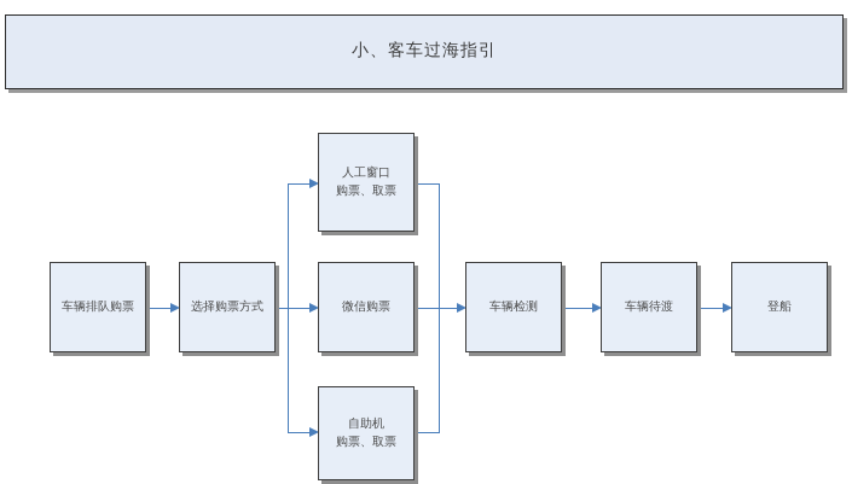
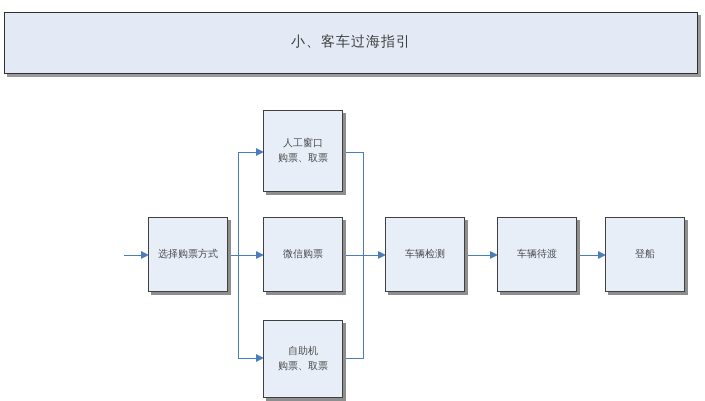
  小、客车过海指引
- 车辆排队购票
  选择购票方式
  人工窗口
  购票、取票
  微信购票
  自助机
  购票、取票
  车辆检测
  车辆待渡
  登船
